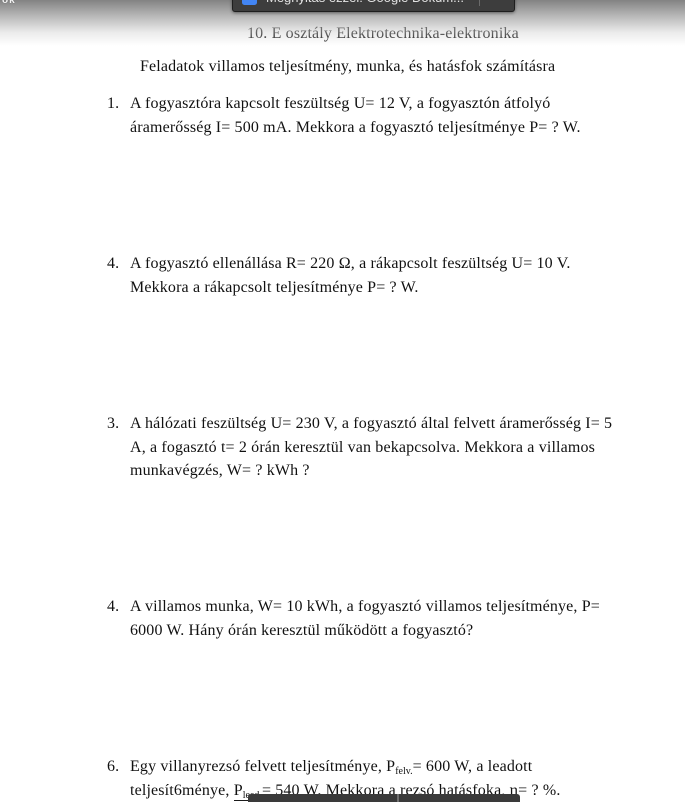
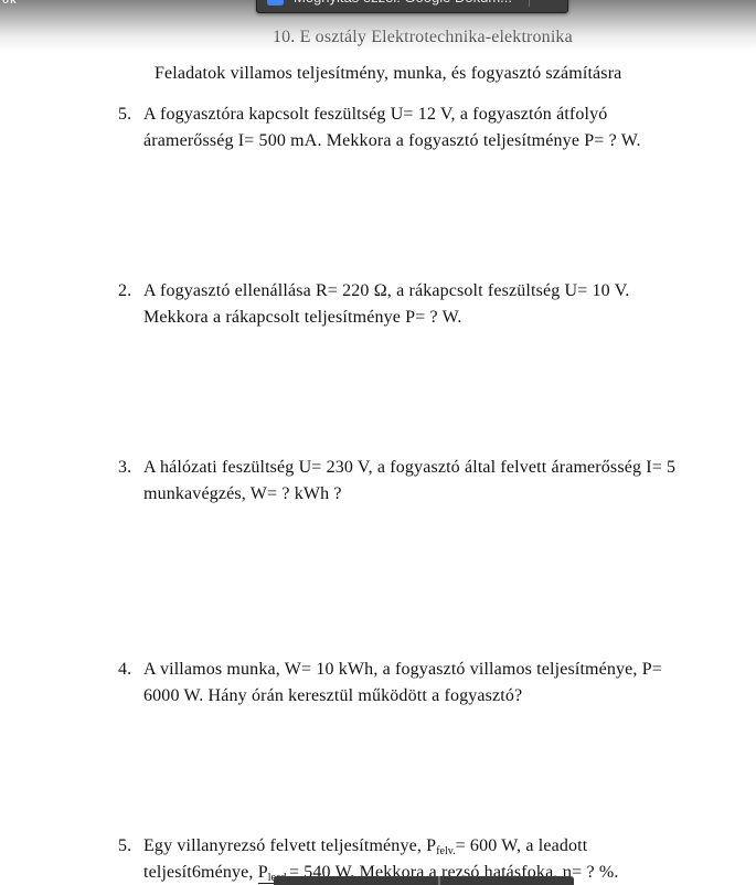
  ok
- Feladatok villamos teljesítmény, munka, és hatásfok számításra
+ Feladatok villamos teljesítmény, munka, és fogyasztó számításra
- 1. A fogyasztóra kapcsolt feszültség U= 12 V, a fogyasztón átfolyó
+ 5. A fogyasztóra kapcsolt feszültség U= 12 V, a fogyasztón átfolyó
  áramerősség I= 500 mA. Mekkora a fogyasztó teljesítménye P= ? W.
- 4. A fogyasztó ellenállása R= 220 Ω, a rákapcsolt feszültség U= 10 V.
+ 2. A fogyasztó ellenállása R= 220 Ω, a rákapcsolt feszültség U= 10 V.
  Mekkora a rákapcsolt teljesítménye P= ? W.
  3. A hálózati feszültség U= 230 V, a fogyasztó által felvett áramerősség I= 5
- A, a fogasztó t= 2 órán keresztül van bekapcsolva. Mekkora a villamos
  munkavégzés, W= ? kWh ?
  4. A villamos munka, W= 10 kWh, a fogyasztó villamos teljesítménye, P=
  6000 W. Hány órán keresztül működött a fogyasztó?
- 6. Egy villanyrezsó felvett teljesítménye, Pfelv.= 600 W, a leadott
+ 5. Egy villanyrezsó felvett teljesítménye, Pfelv.= 600 W, a leadott
  teljesít6ménye, Pl = 540 W. Mekkora a rezsó hatásfoka, η= ? %.
